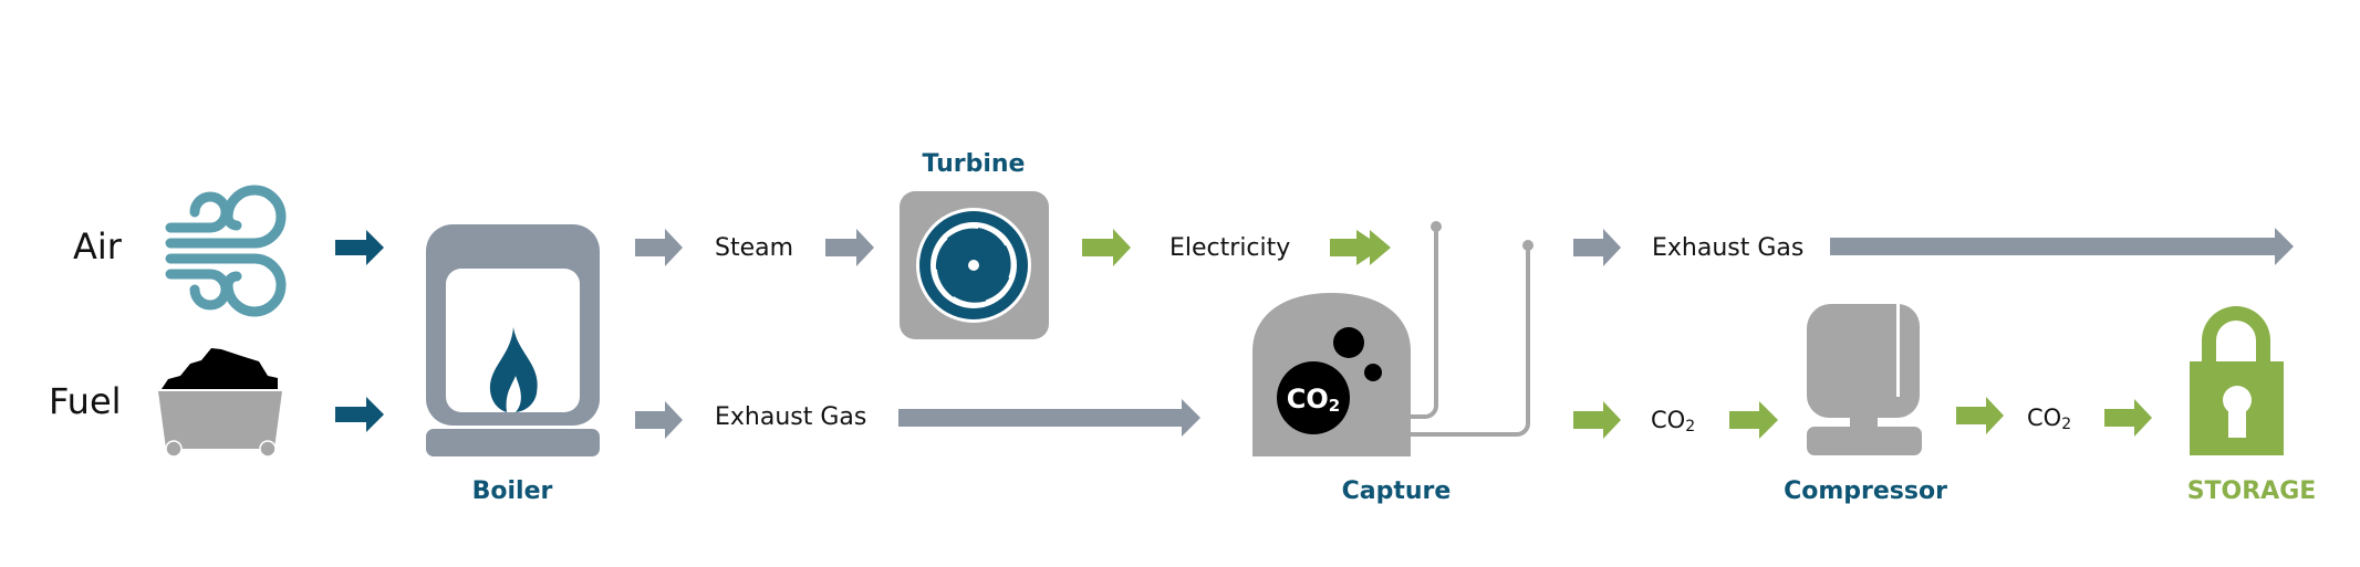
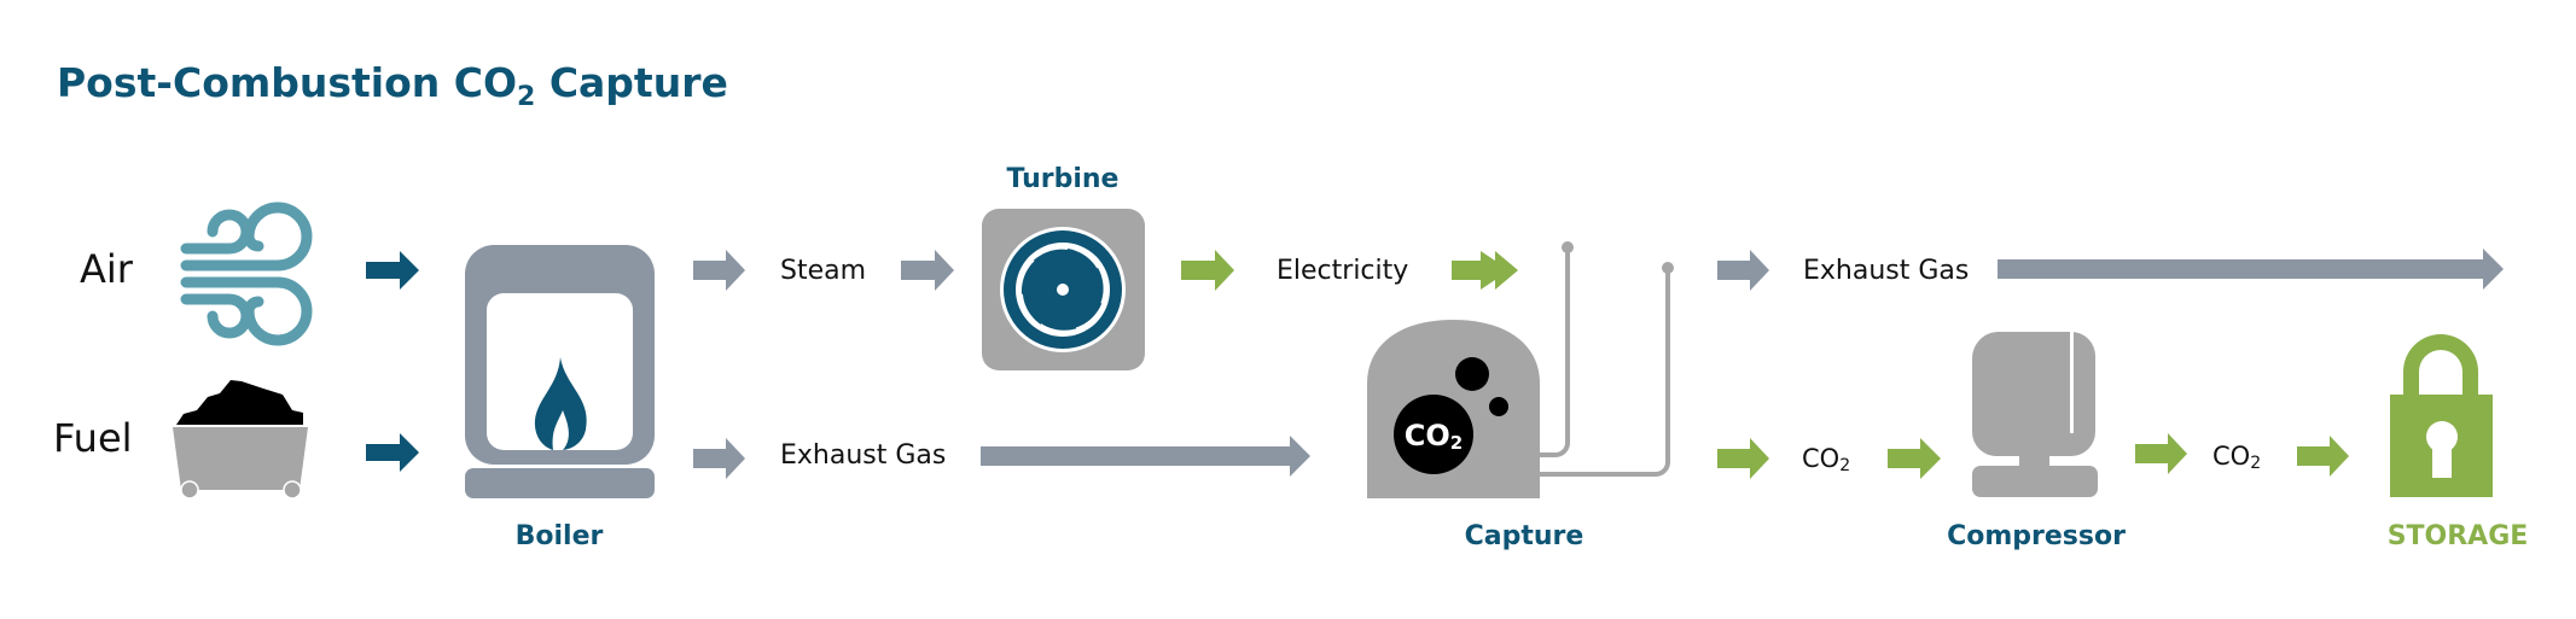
+ Post-Combustion CO2 Capture
  Air
  Fuel
  Boiler
  Steam
  Turbine
  Electricity
  Exhaust Gas
  CO2
  Capture
  Exhaust Gas
  CO2
  Compressor
  CO2
  STORAGE
